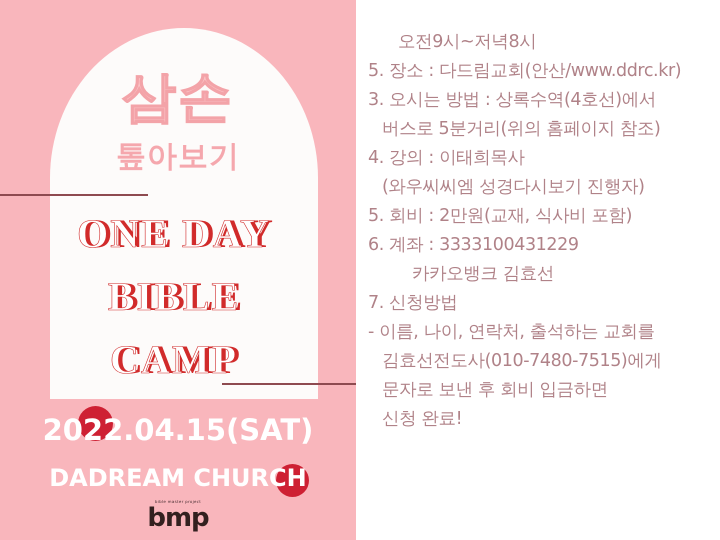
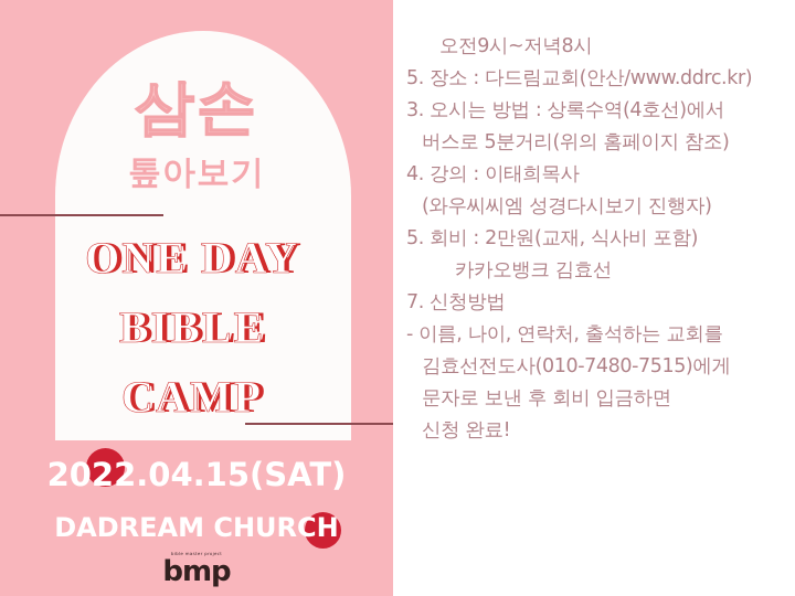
  삼손
  톺아보기
  ONE DAY
  BIBLE
  CAMP
  2022.04.15(SAT)
  DADREAM CHURCH
  bmp
  오전9시~저녁8시
  5. 장소 : 다드림교회(안산/www.ddrc.kr)
  3. 오시는 방법 : 상록수역(4호선)에서
  버스로 5분거리(위의 홈페이지 참조)
  4. 강의 : 이태희목사
  (와우씨씨엠 성경다시보기 진행자)
  5. 회비 : 2만원(교재, 식사비 포함)
- 6. 계좌 : 3333100431229
  카카오뱅크 김효선
  7. 신청방법
  - 이름, 나이, 연락처, 출석하는 교회를
  김효선전도사(010-7480-7515)에게
  문자로 보낸 후 회비 입금하면
  신청 완료!
